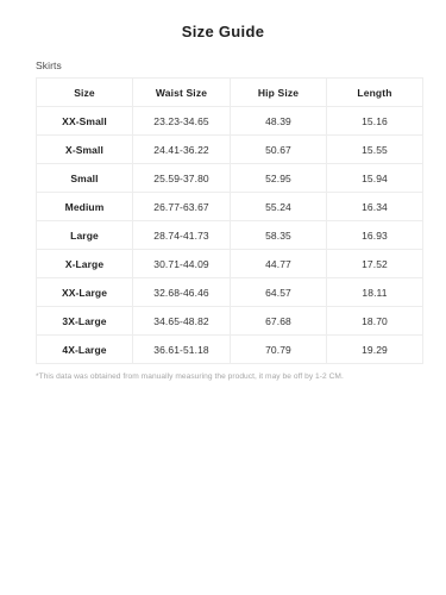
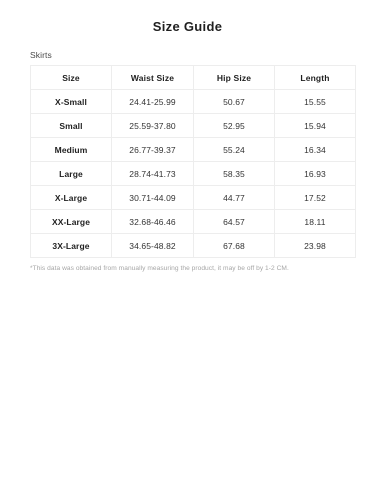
  Size Guide
  Skirts
  Size	Waist Size	Hip Size	Length
- XX-Small	23.23-34.65	48.39	15.16
- X-Small	24.41-36.22	50.67	15.55
+ X-Small	24.41-25.99	50.67	15.55
  Small	25.59-37.80	52.95	15.94
- Medium	26.77-63.67	55.24	16.34
+ Medium	26.77-39.37	55.24	16.34
  Large	28.74-41.73	58.35	16.93
  X-Large	30.71-44.09	44.77	17.52
  XX-Large	32.68-46.46	64.57	18.11
- 3X-Large	34.65-48.82	67.68	18.70
+ 3X-Large	34.65-48.82	67.68	23.98
- 4X-Large	36.61-51.18	70.79	19.29
